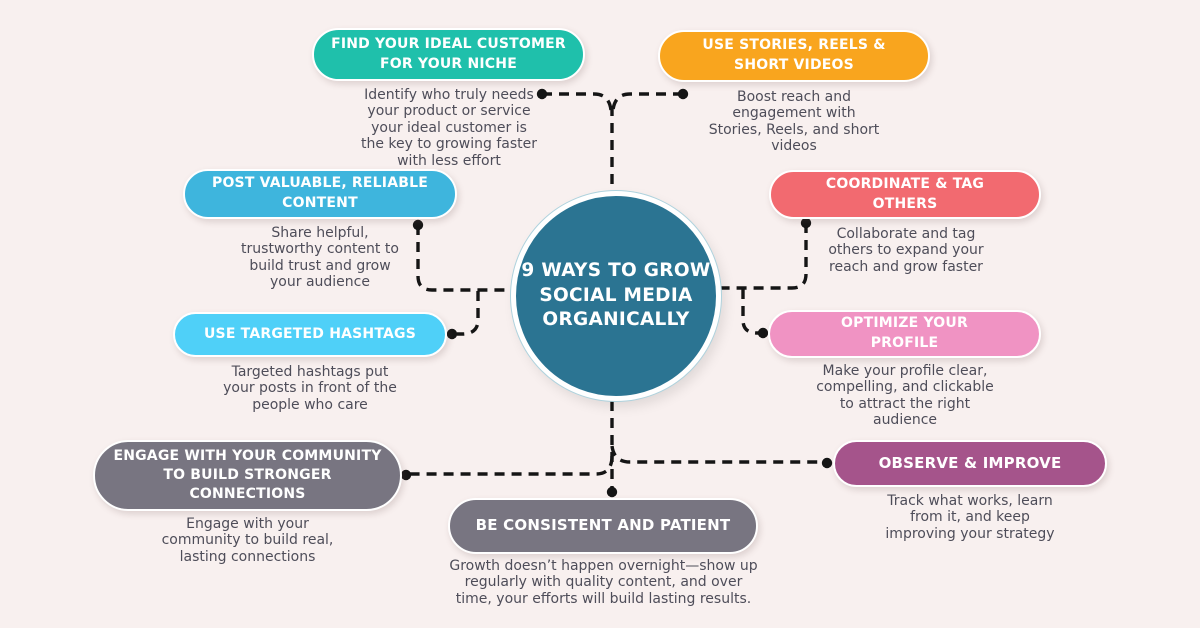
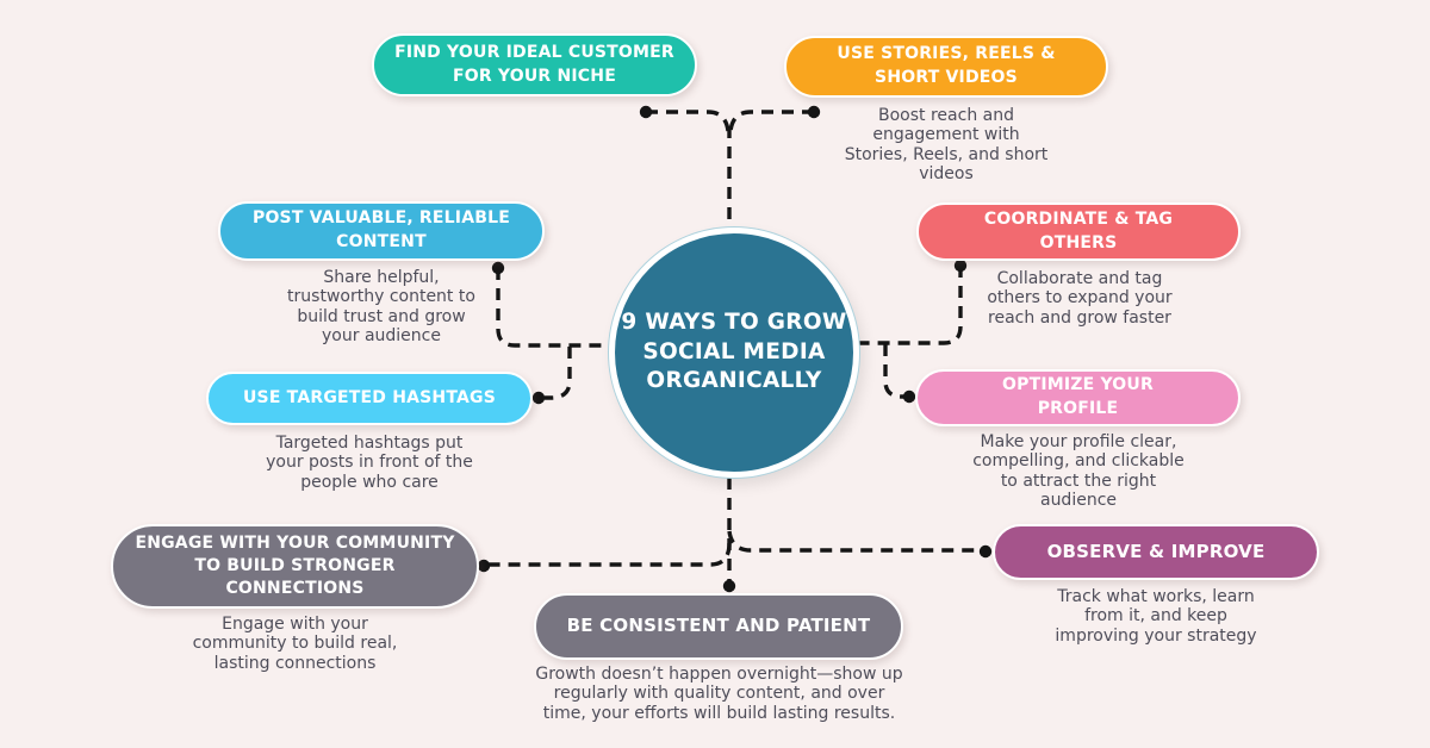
  9 WAYS TO GROW
  SOCIAL MEDIA
  ORGANICALLY
  FIND YOUR IDEAL CUSTOMER
  FOR YOUR NICHE
- Identify who truly needs
- your product or service
- your ideal customer is
- the key to growing faster
- with less effort
  USE STORIES, REELS &
  SHORT VIDEOS
  Boost reach and
  engagement with
  Stories, Reels, and short
  videos
  POST VALUABLE, RELIABLE
  CONTENT
  Share helpful,
  trustworthy content to
  build trust and grow
  your audience
  COORDINATE & TAG
  OTHERS
  Collaborate and tag
  others to expand your
  reach and grow faster
  USE TARGETED HASHTAGS
  Targeted hashtags put
  your posts in front of the
  people who care
  OPTIMIZE YOUR
  PROFILE
  Make your profile clear,
  compelling, and clickable
  to attract the right
  audience
  ENGAGE WITH YOUR COMMUNITY
  TO BUILD STRONGER
  CONNECTIONS
  Engage with your
  community to build real,
  lasting connections
  BE CONSISTENT AND PATIENT
  Growth doesn’t happen overnight—show up
  regularly with quality content, and over
  time, your efforts will build lasting results.
  OBSERVE & IMPROVE
  Track what works, learn
  from it, and keep
  improving your strategy
